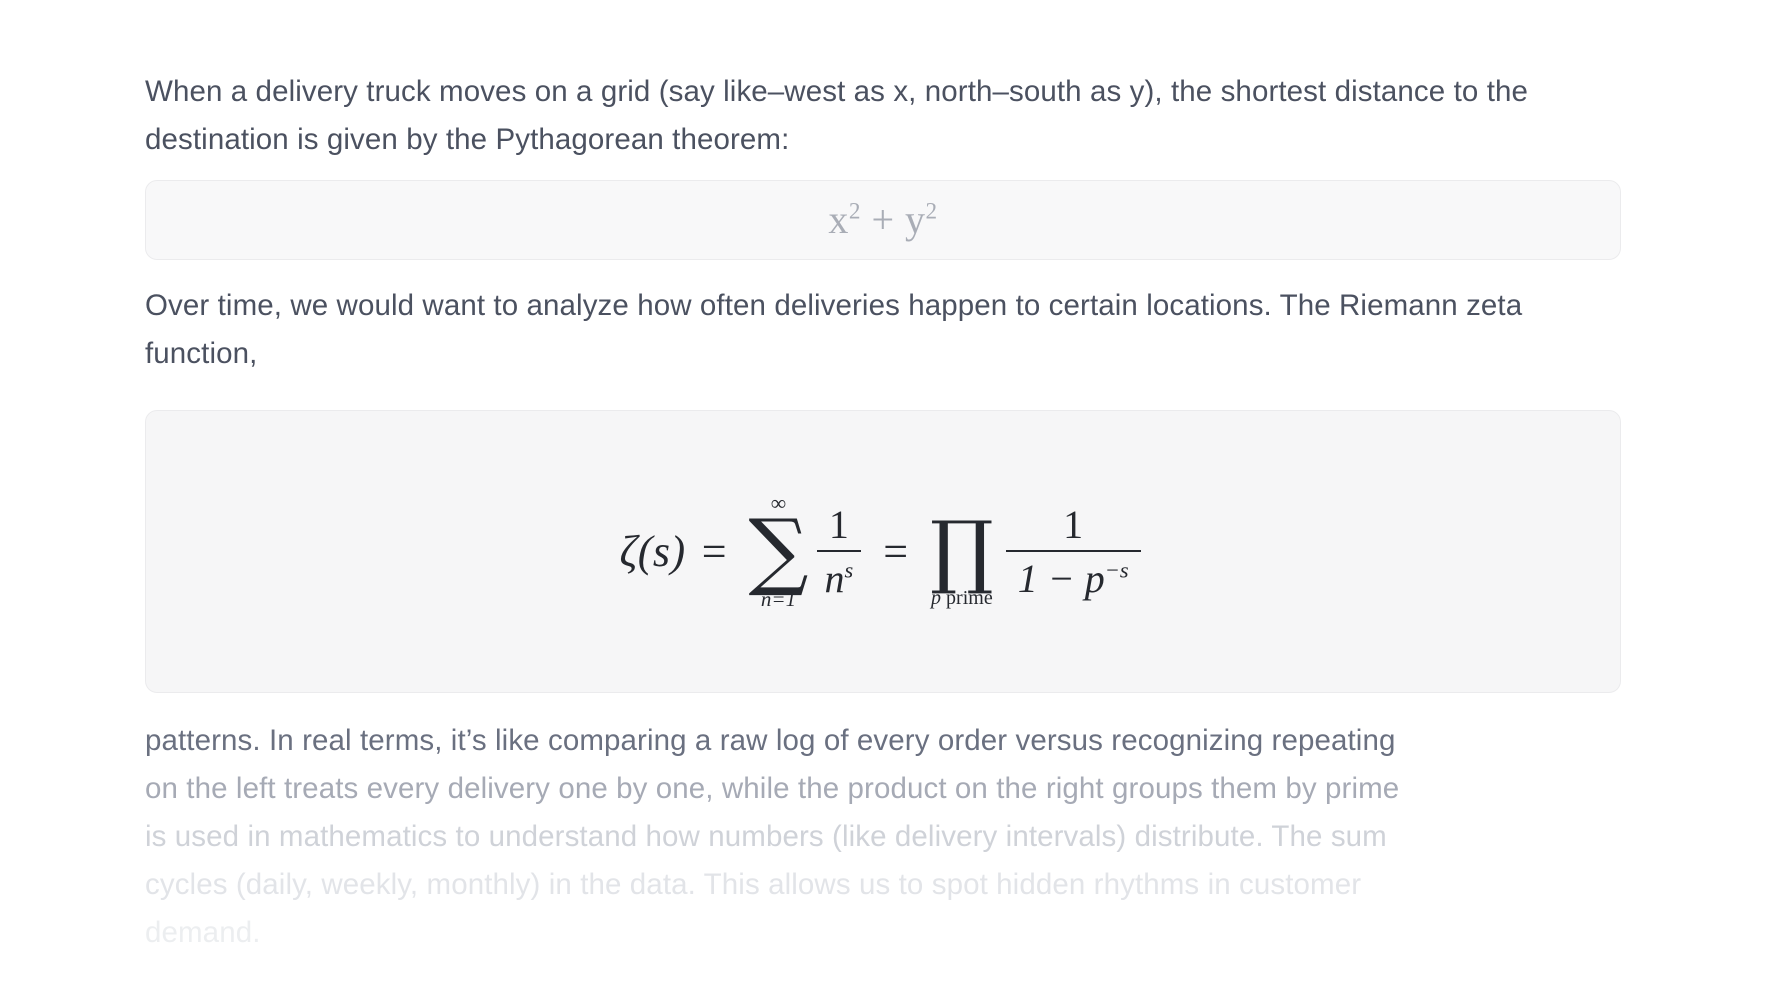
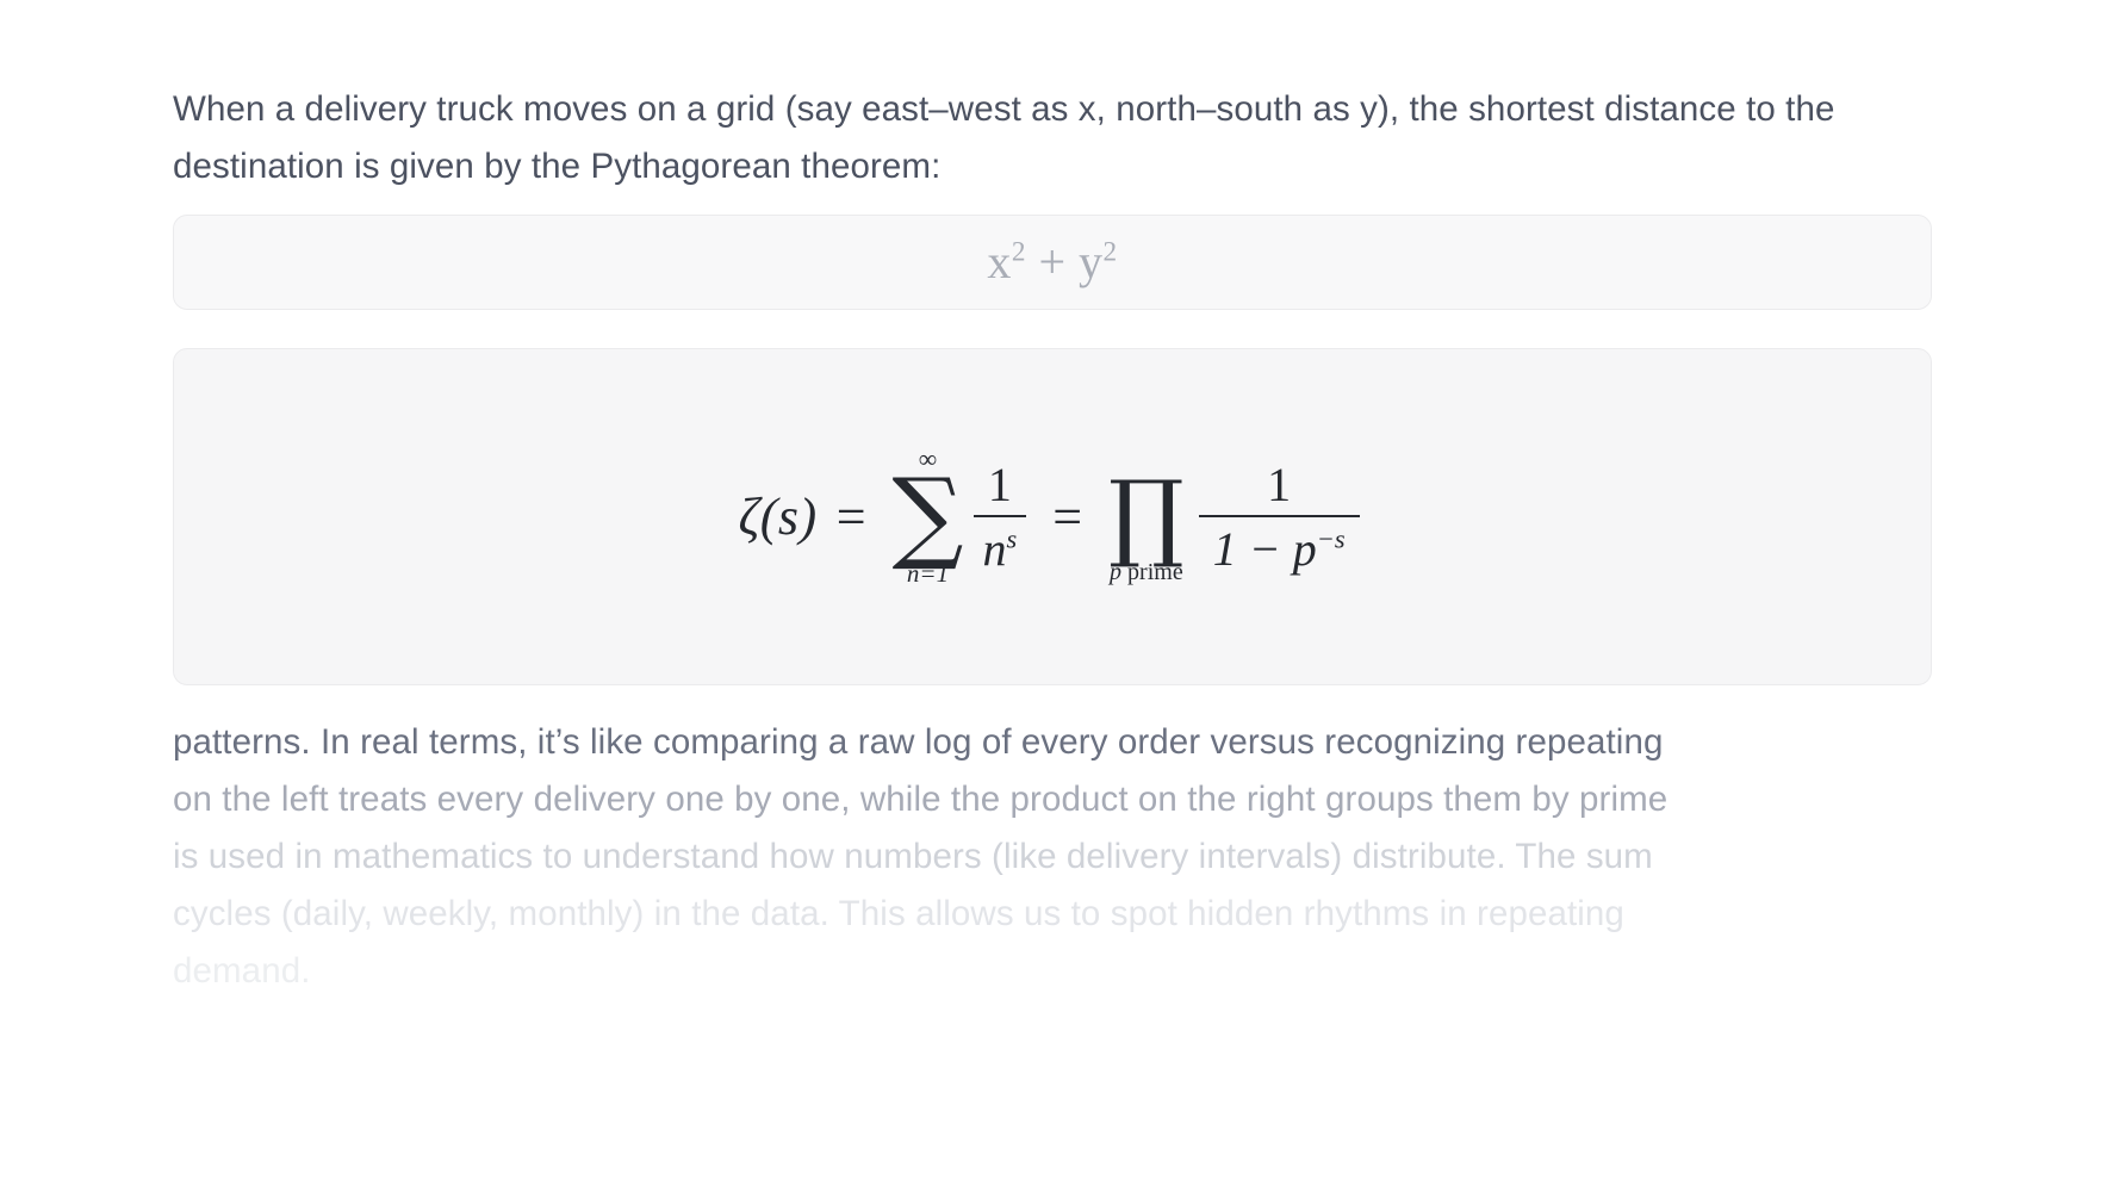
- When a delivery truck moves on a grid (say like–west as x, north–south as y), the shortest distance to the destination is given by the Pythagorean theorem:
+ When a delivery truck moves on a grid (say east–west as x, north–south as y), the shortest distance to the destination is given by the Pythagorean theorem:
  x2 + y2
- Over time, we would want to analyze how often deliveries happen to certain locations. The Riemann zeta function,
  ζ(s)
  =
  ∞
  ∑
  n=1
  1
  ns
  =
  ∏
  p prime
  1
  1 − p−s
  patterns. In real terms, it’s like comparing a raw log of every order versus recognizing repeating
  on the left treats every delivery one by one, while the product on the right groups them by prime
  is used in mathematics to understand how numbers (like delivery intervals) distribute. The sum
- cycles (daily, weekly, monthly) in the data. This allows us to spot hidden rhythms in customer
+ cycles (daily, weekly, monthly) in the data. This allows us to spot hidden rhythms in repeating
